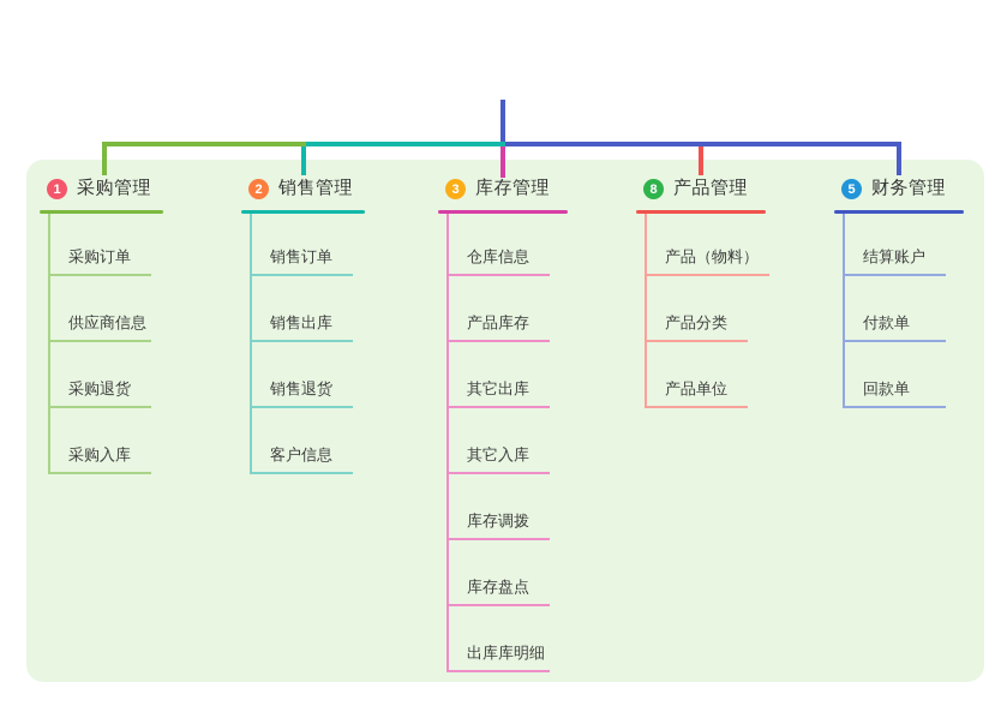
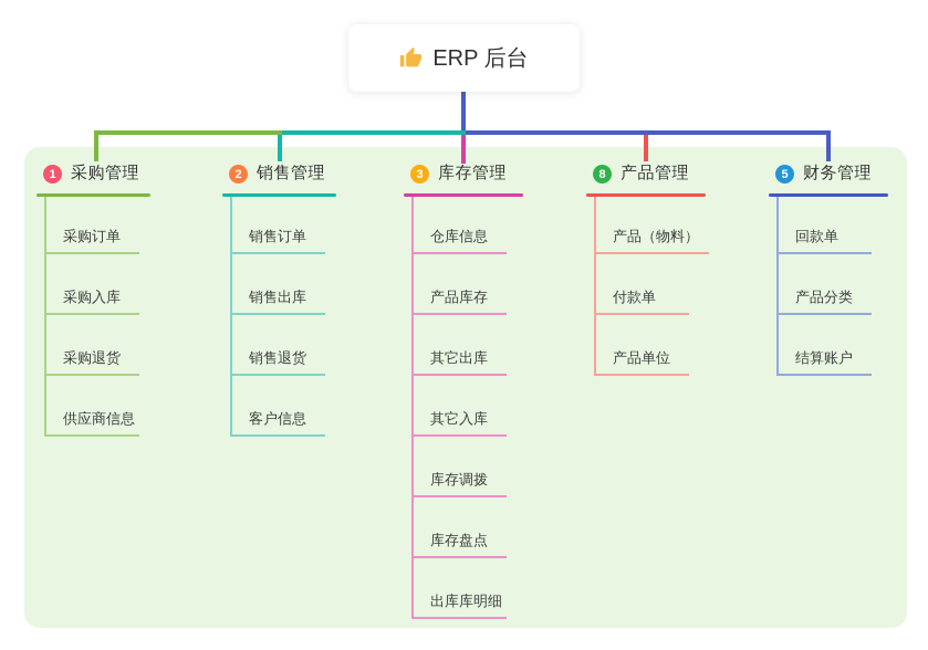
+ ERP 后台
  1
  采购管理
  采购订单
- 供应商信息
+ 采购入库
  采购退货
- 采购入库
+ 供应商信息
  2
  销售管理
  销售订单
  销售出库
  销售退货
  客户信息
  3
  库存管理
  仓库信息
  产品库存
  其它出库
  其它入库
  库存调拨
  库存盘点
  出库库明细
  8
  产品管理
  产品（物料）
- 产品分类
+ 付款单
  产品单位
  5
  财务管理
- 结算账户
+ 回款单
- 付款单
+ 产品分类
- 回款单
+ 结算账户
